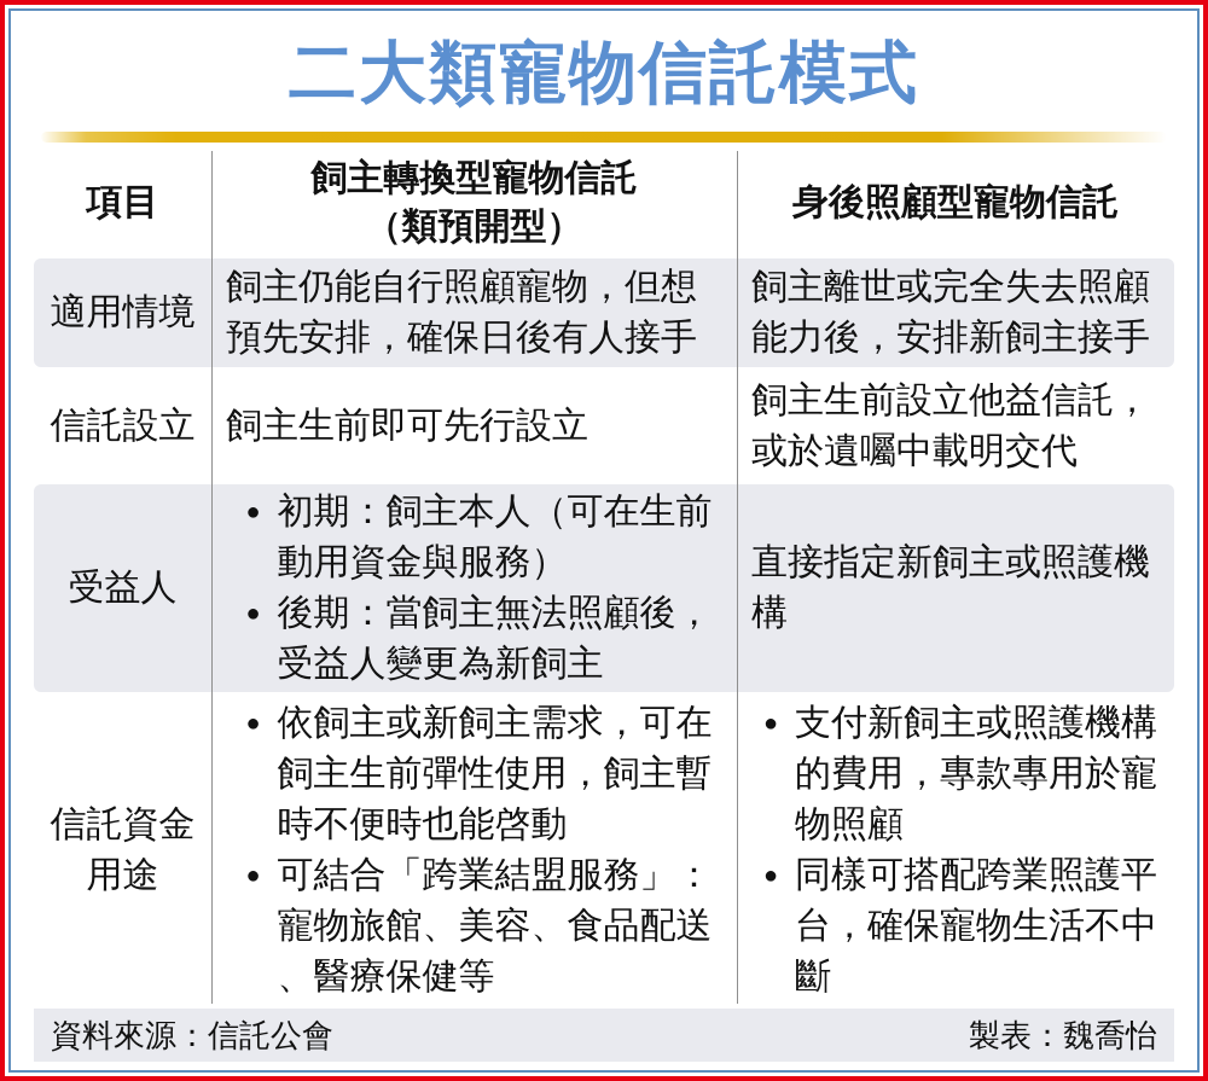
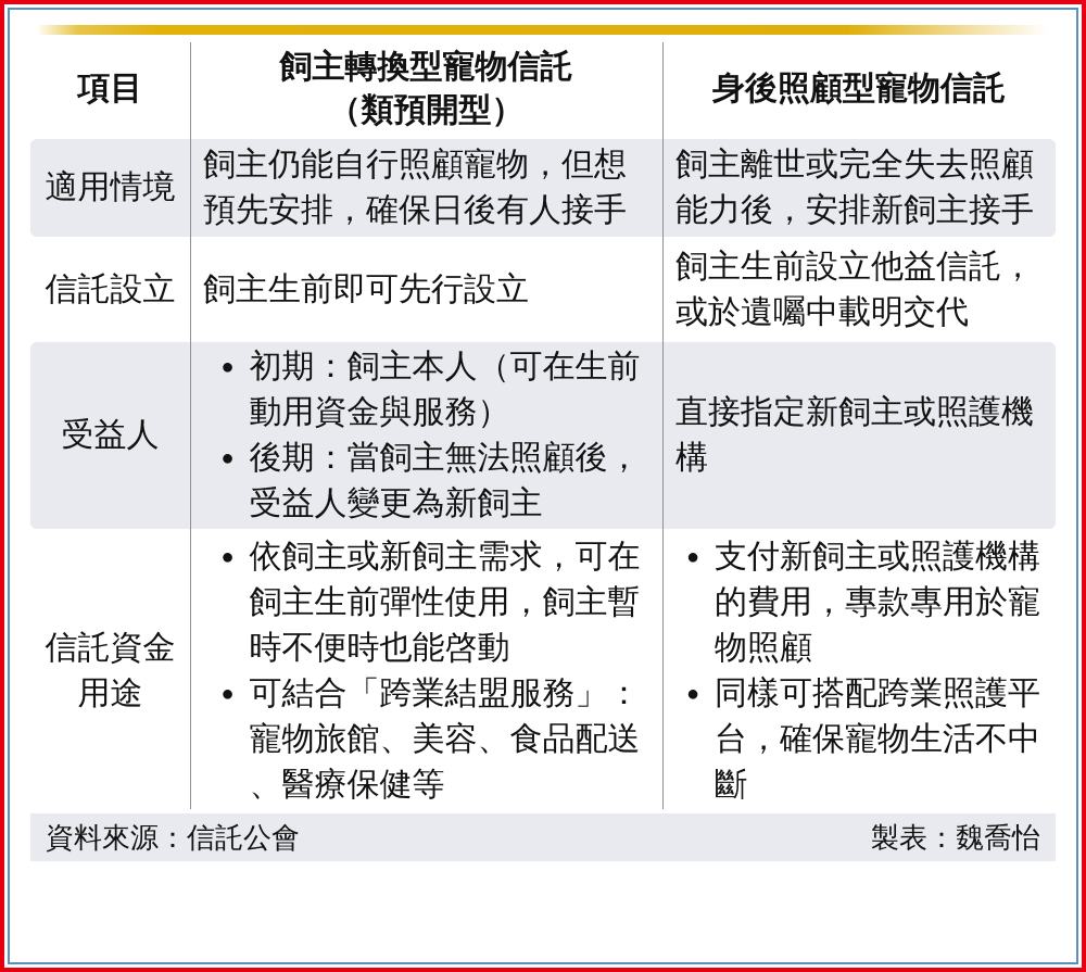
- 二大類寵物信託模式
  項目
  飼主轉換型寵物信託
  （類預開型）
  身後照顧型寵物信託
  適用情境
  飼主仍能自行照顧寵物，但想
  預先安排，確保日後有人接手
  飼主離世或完全失去照顧
  能力後，安排新飼主接手
  信託設立
  飼主生前即可先行設立
  飼主生前設立他益信託，
  或於遺囑中載明交代
  受益人
  ●
  初期：飼主本人（可在生前
  動用資金與服務）
  ●
  後期：當飼主無法照顧後，
  受益人變更為新飼主
  直接指定新飼主或照護機
  構
  信託資金
  用途
  ●
  依飼主或新飼主需求，可在
  飼主生前彈性使用，飼主暫
  時不便時也能啓動
  ●
  可結合「跨業結盟服務」：
  寵物旅館、美容、食品配送
  、醫療保健等
  ●
  支付新飼主或照護機構
  的費用，專款專用於寵
  物照顧
  ●
  同樣可搭配跨業照護平
  台，確保寵物生活不中
  斷
  資料來源：信託公會
  製表：魏喬怡
